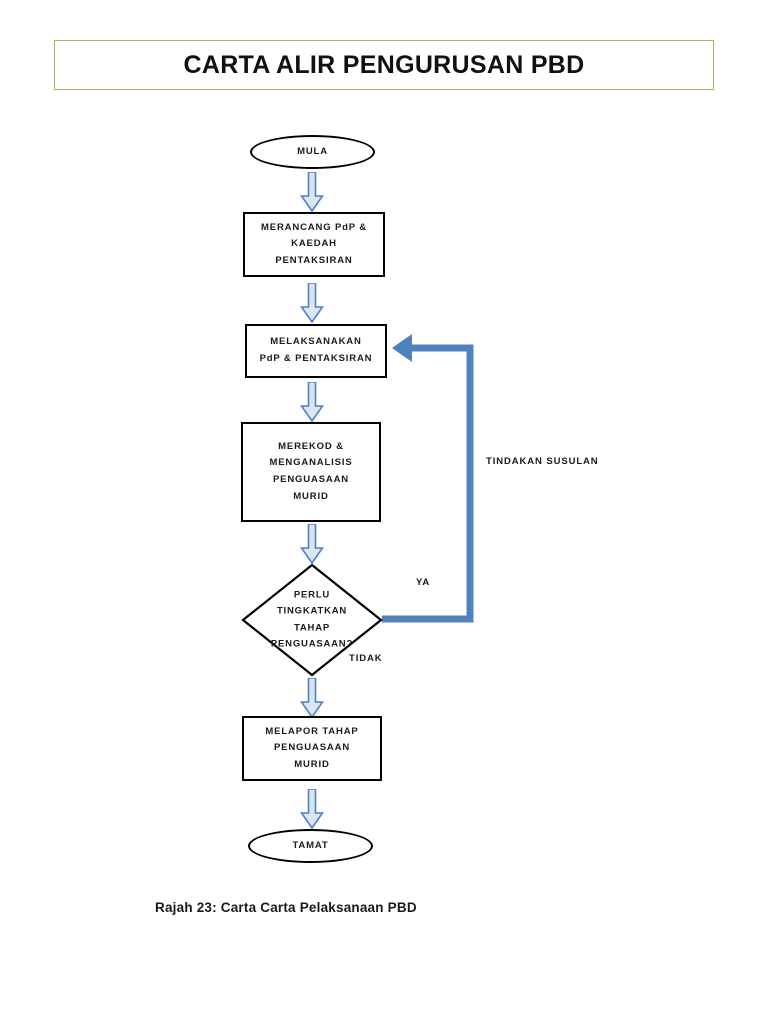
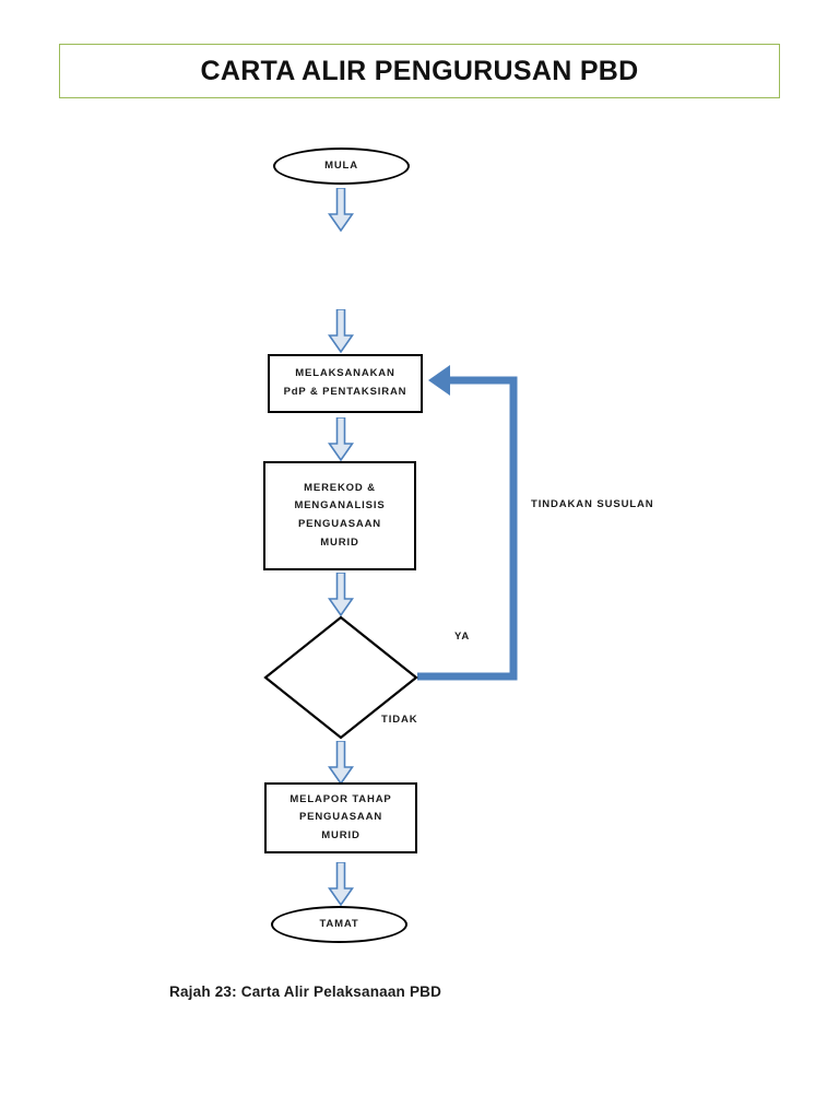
  CARTA ALIR PENGURUSAN PBD
  MULA
- MERANCANG PdP &
- KAEDAH
- PENTAKSIRAN
  MELAKSANAKAN
  PdP & PENTAKSIRAN
  MEREKOD &
  MENGANALISIS
  PENGUASAAN
  MURID
- PERLU
- TINGKATKAN
- TAHAP
- PENGUASAAN?
  MELAPOR TAHAP
  PENGUASAAN
  MURID
  TAMAT
  YA
  TIDAK
  TINDAKAN SUSULAN
- Rajah 23: Carta Carta Pelaksanaan PBD
+ Rajah 23: Carta Alir Pelaksanaan PBD
